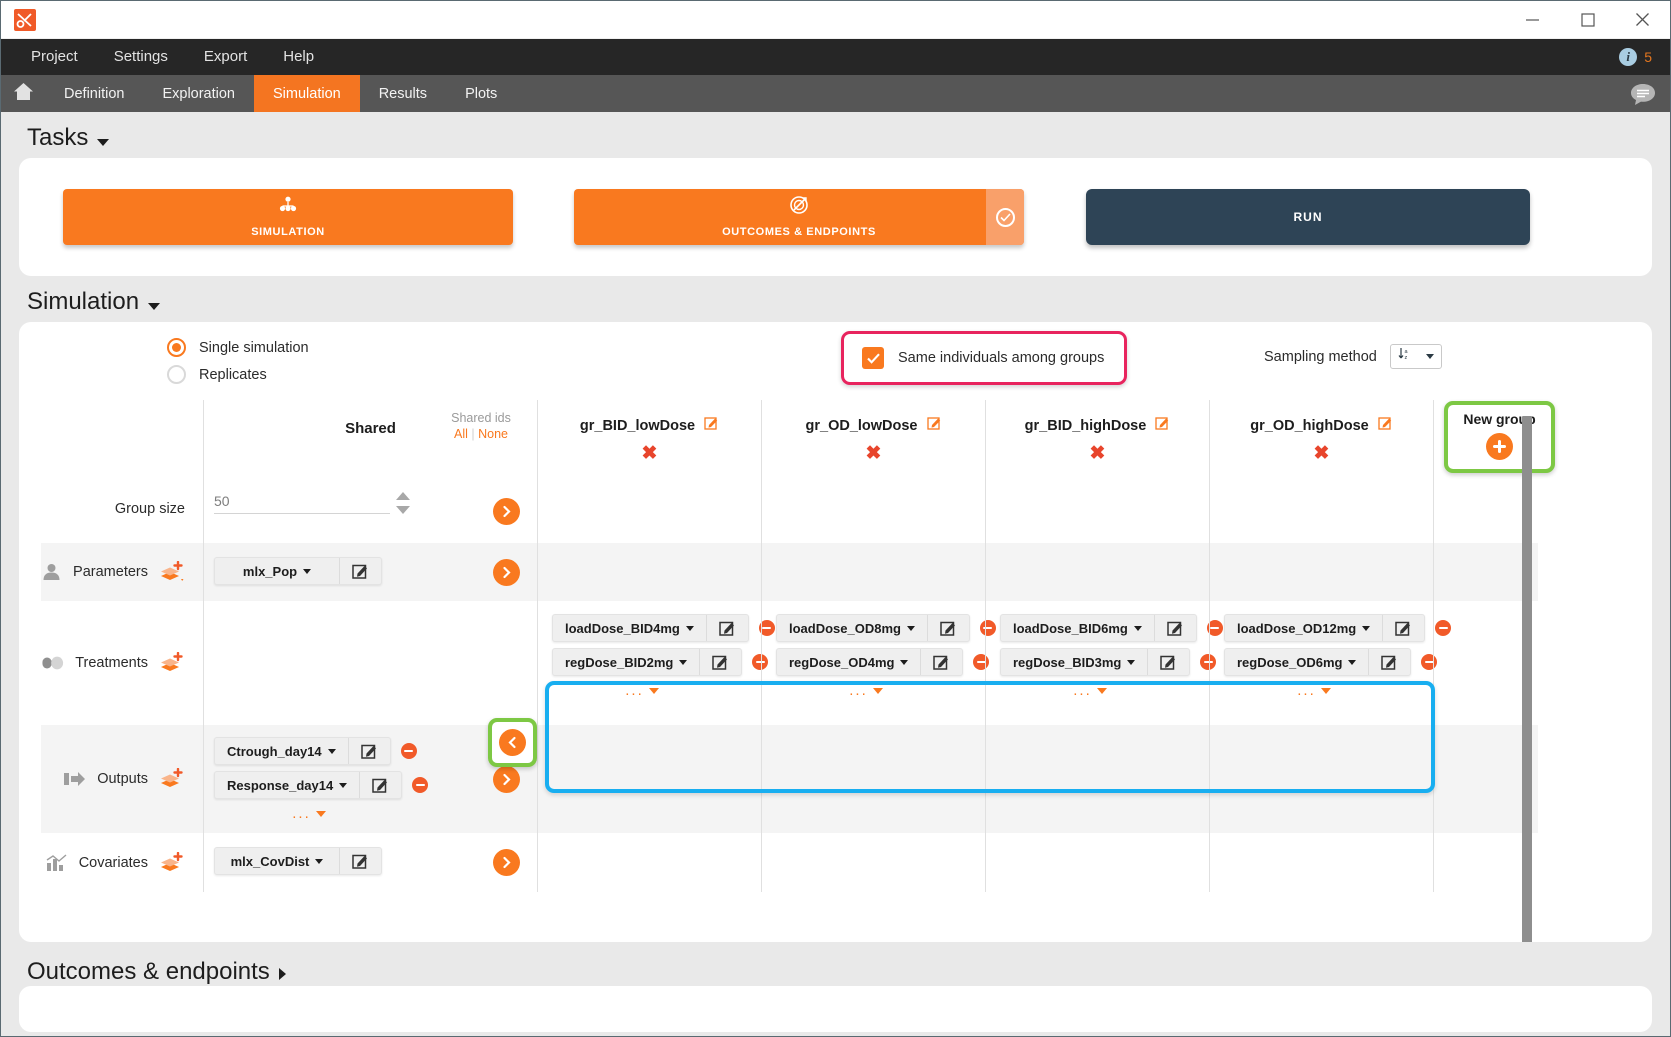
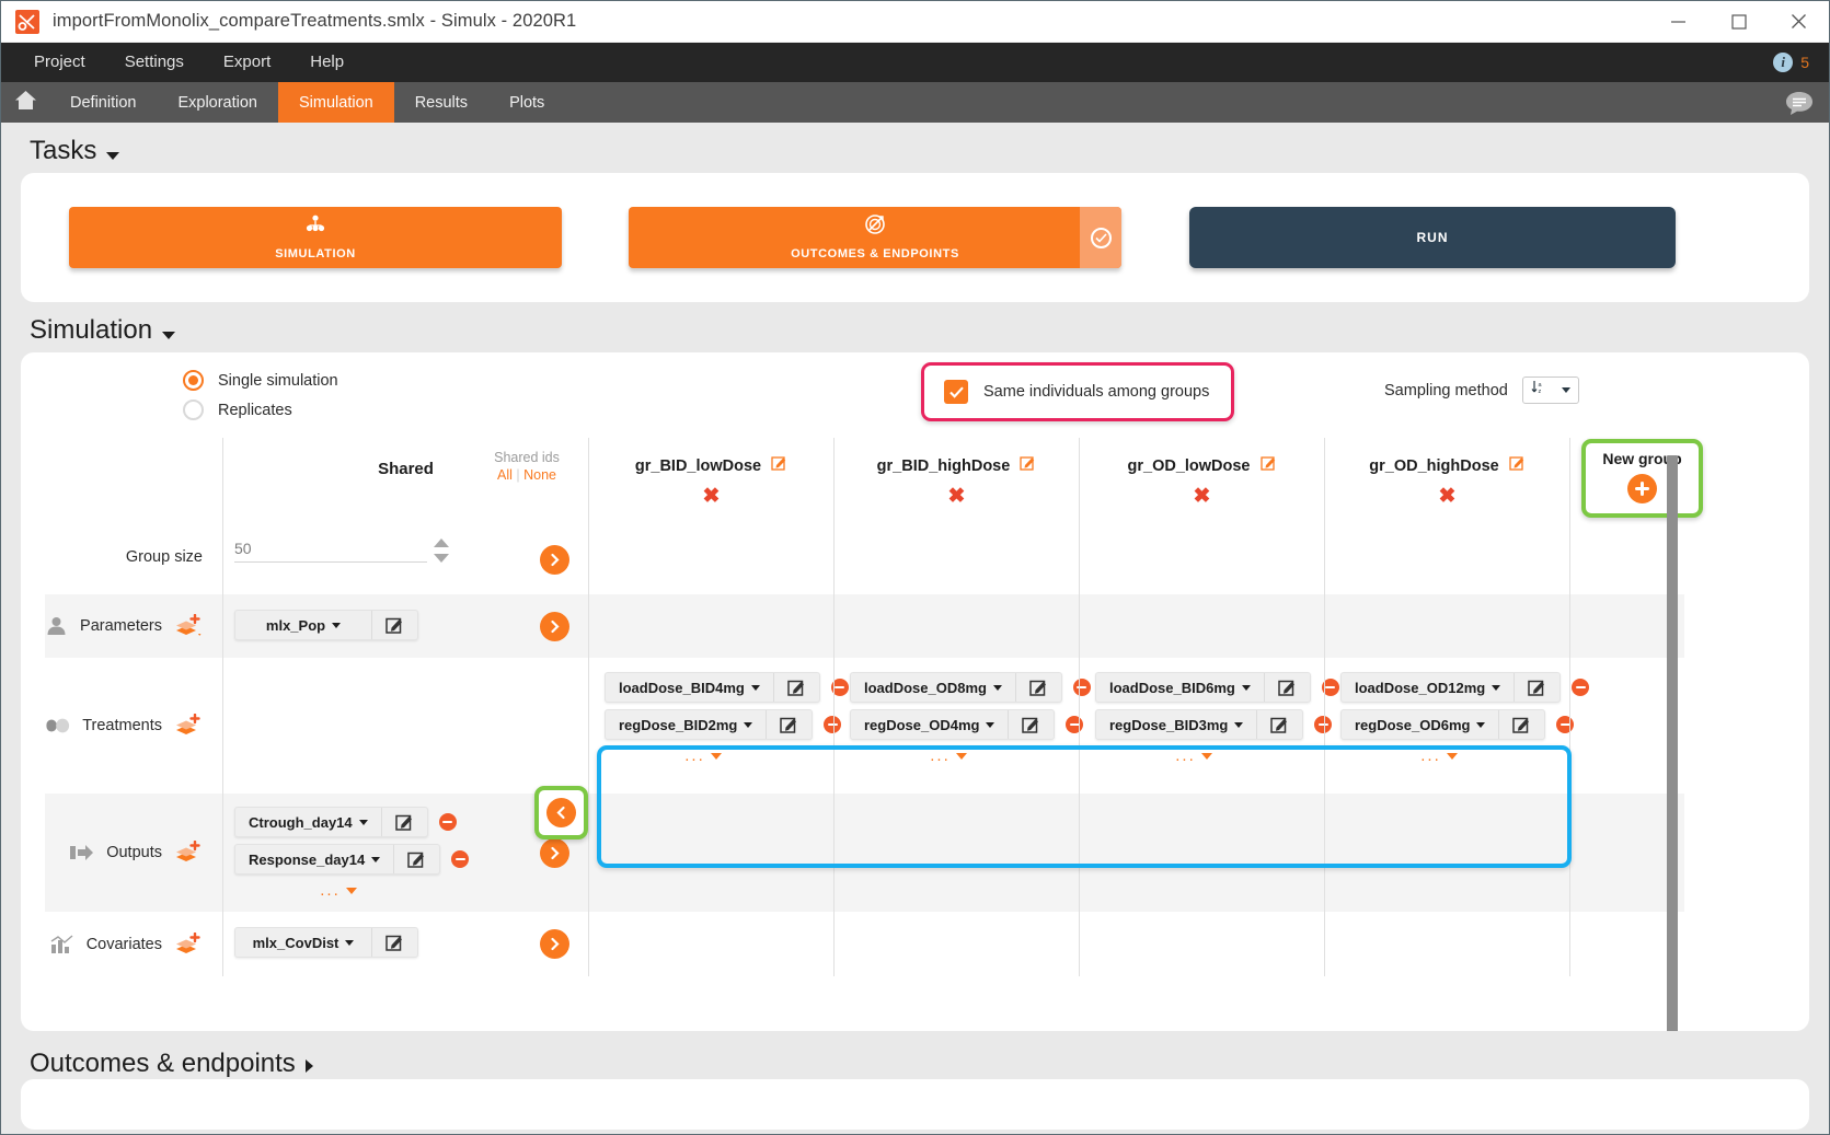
+ importFromMonolix_compareTreatments.smlx - Simulx - 2020R1
  Project
  Settings
  Export
  Help
  i
  5
  Definition
  Exploration
  Simulation
  Results
  Plots
  Tasks
  SIMULATION
  OUTCOMES & ENDPOINTS
  RUN
  Simulation
  Single simulation
  Replicates
  Same individuals among groups
  Sampling method
  Shared
  Shared ids
  All | None
  gr_BID_lowDose
  ✖
- gr_OD_lowDose
+ gr_BID_highDose
  ✖
- gr_BID_highDose
+ gr_OD_lowDose
  ✖
  gr_OD_highDose
  ✖
  New gro
  Group size
  50
  Parameters
  mlx_Pop
  Treatments
  loadDose_BID4mg
  regDose_BID2mg
  ...
  loadDose_OD8mg
  regDose_OD4mg
  ...
  loadDose_BID6mg
  regDose_BID3mg
  ...
  loadDose_OD12mg
  regDose_OD6mg
  ...
  Outputs
  Ctrough_day14
  Response_day14
  ...
  Covariates
  mlx_CovDist
  Outcomes & endpoints
